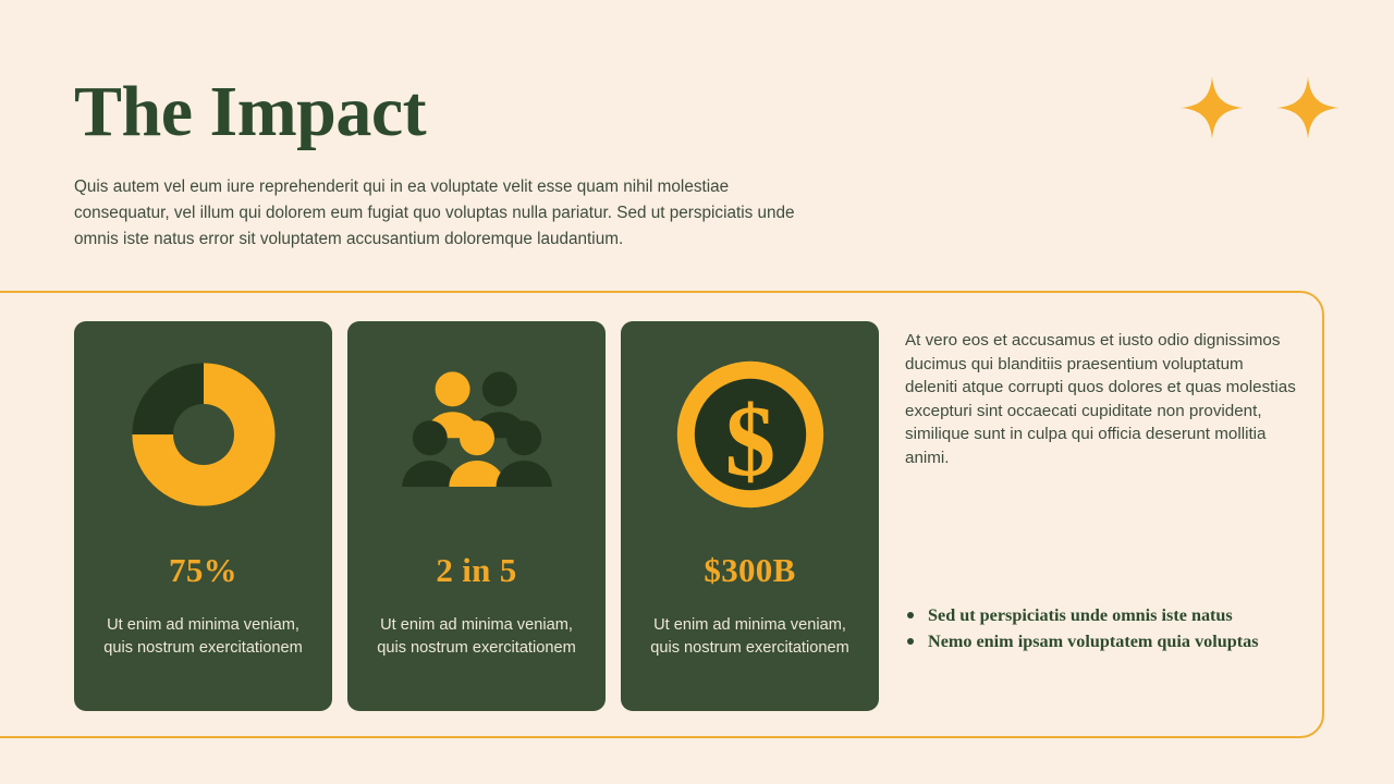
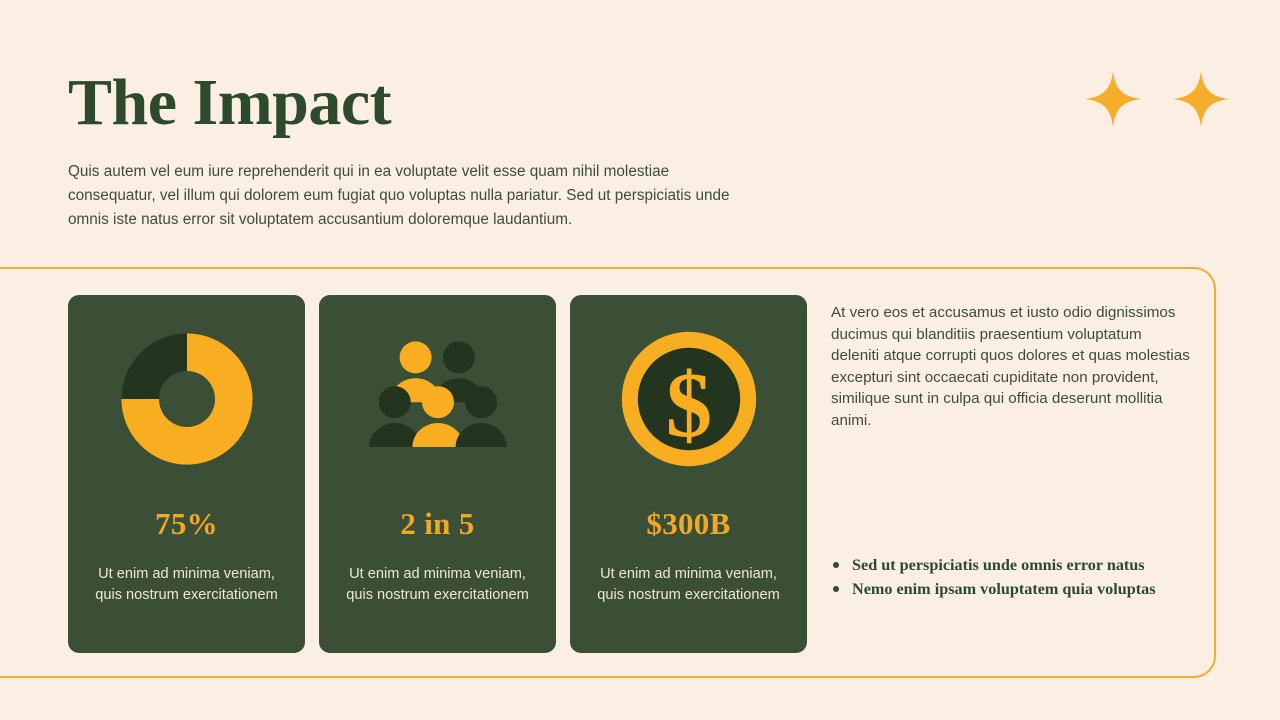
  The Impact
  Quis autem vel eum iure reprehenderit qui in ea voluptate velit esse quam nihil molestiae consequatur, vel illum qui dolorem eum fugiat quo voluptas nulla pariatur. Sed ut perspiciatis unde omnis iste natus error sit voluptatem accusantium doloremque laudantium.
  75%
  Ut enim ad minima veniam, quis nostrum exercitationem
  2 in 5
  Ut enim ad minima veniam, quis nostrum exercitationem
  $
  $300B
  Ut enim ad minima veniam, quis nostrum exercitationem
  At vero eos et accusamus et iusto odio dignissimos ducimus qui blanditiis praesentium voluptatum deleniti atque corrupti quos dolores et quas molestias excepturi sint occaecati cupiditate non provident, similique sunt in culpa qui officia deserunt mollitia animi.
- Sed ut perspiciatis unde omnis iste natus
+ Sed ut perspiciatis unde omnis error natus
  Nemo enim ipsam voluptatem quia voluptas
